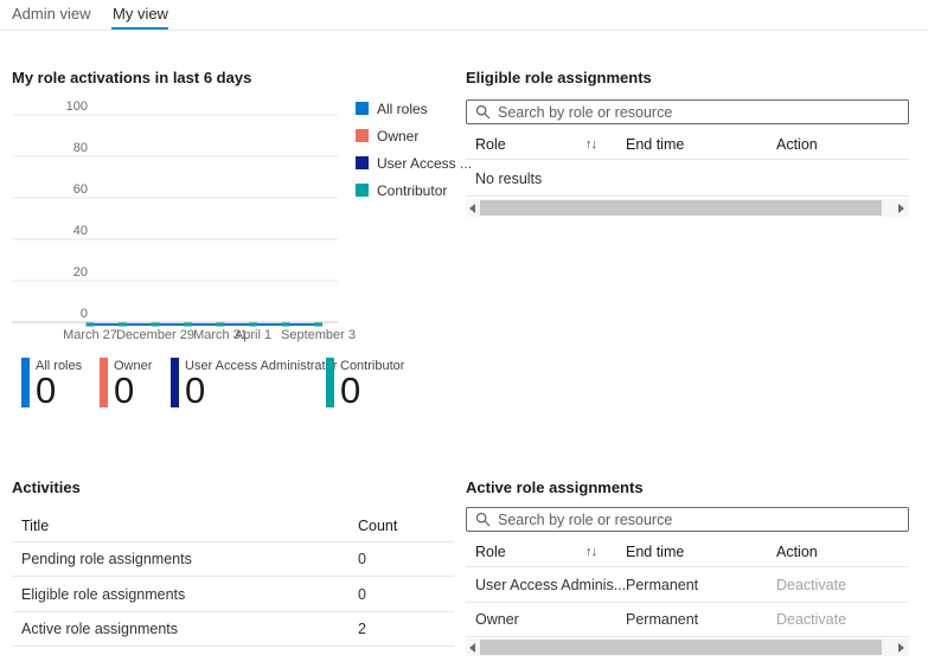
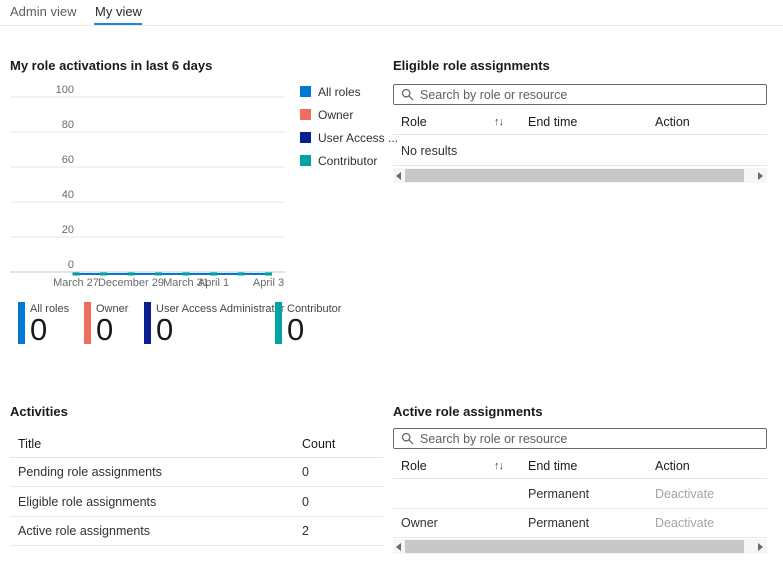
  Admin view
  My view
  My role activations in last 6 days
  0
  20
  40
  60
  80
  100
  March 27
  December 29
  March 31
  April 1
- September 3
+ April 3
  All roles
  Owner
  User Access ...
  Contributor
  All roles
  0
  Owner
  0
  User Access Administratr
  0
  Contributor
  0
  Eligible role assignments
  Search by role or resource
  Role
  ↑↓
  End time
  Action
  No results
  Activities
  Title
  Count
  Pending role assignments
  0
  Eligible role assignments
  0
  Active role assignments
  2
  Active role assignments
  Search by role or resource
  Role
  ↑↓
  End time
  Action
- User Access Adminis...
  Permanent
  Deactivate
  Owner
  Permanent
  Deactivate
